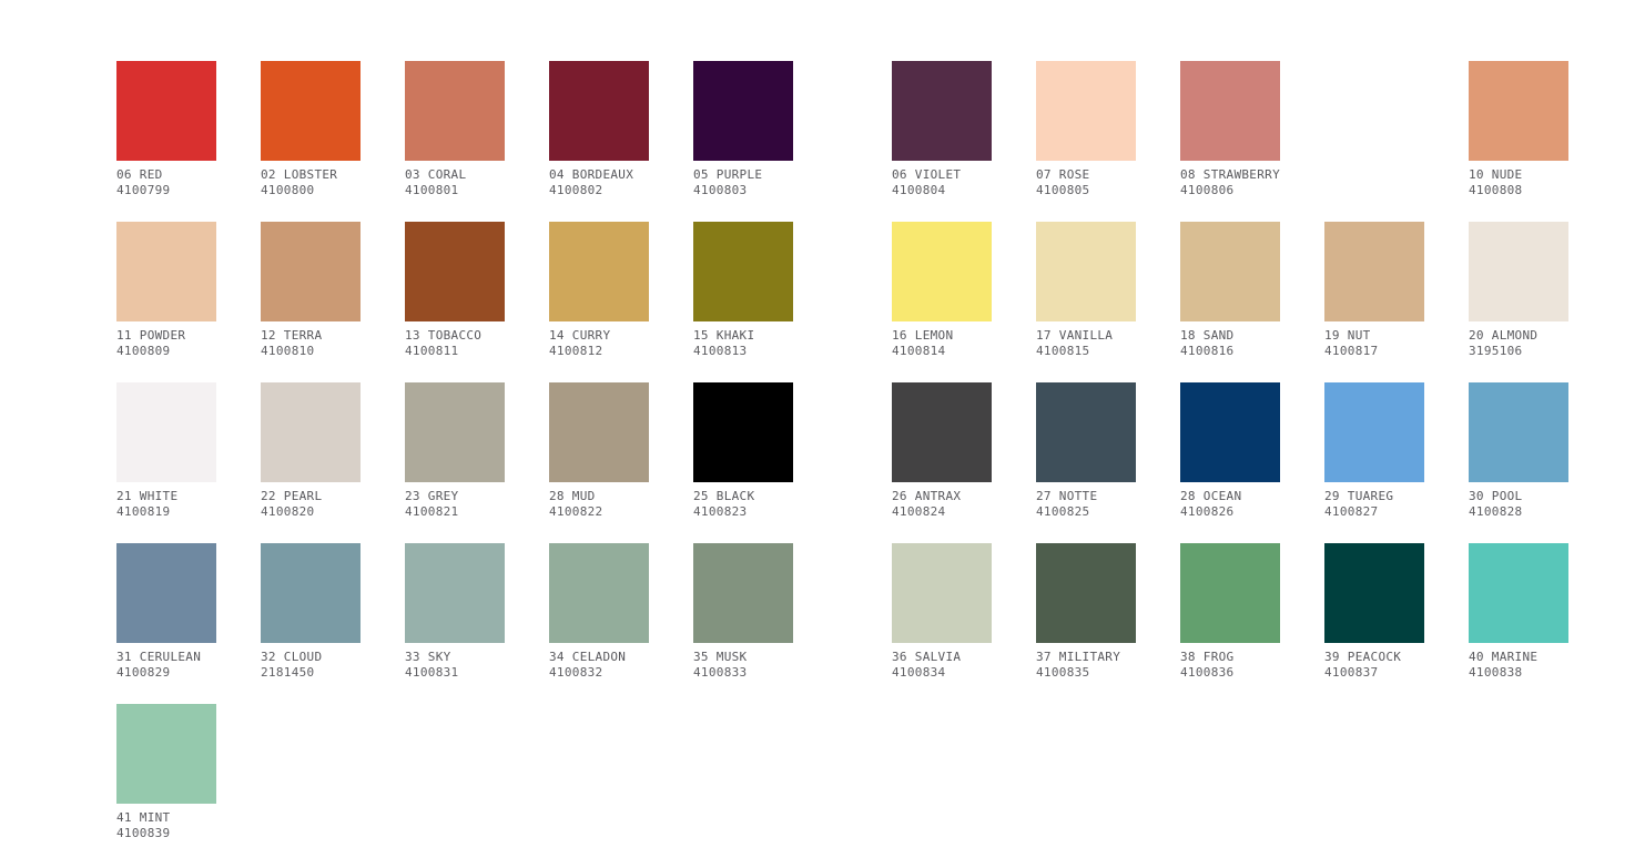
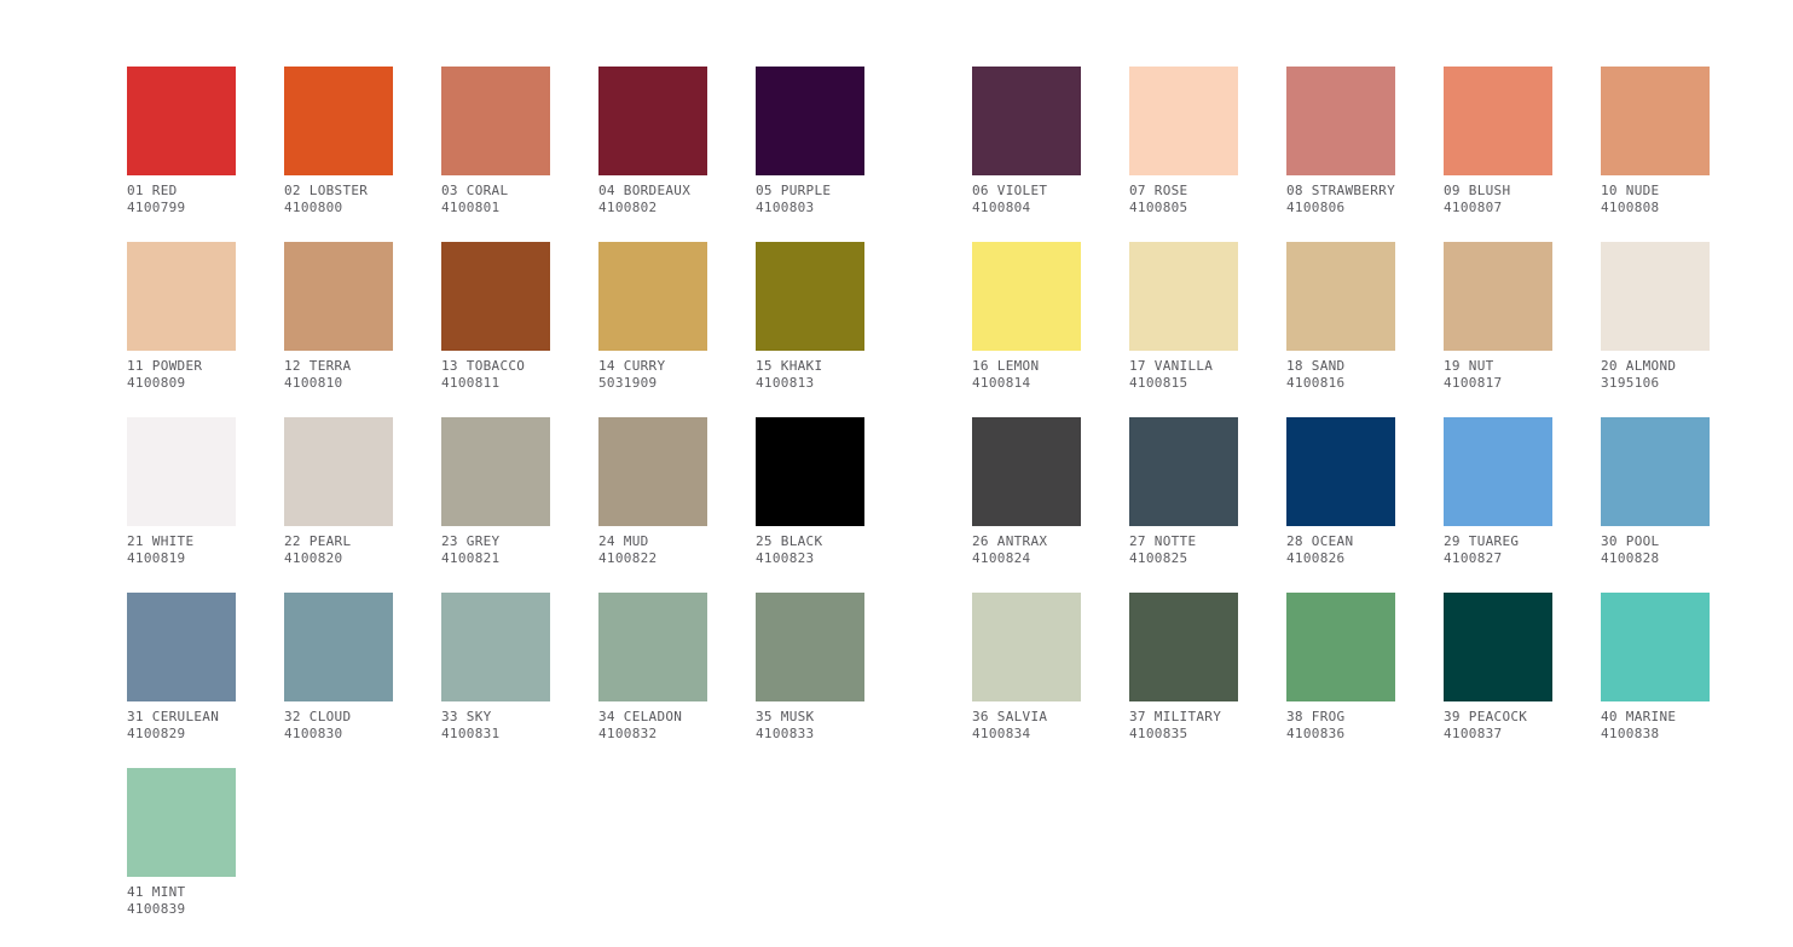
- 06 RED
+ 01 RED
  4100799
  02 LOBSTER
  4100800
  03 CORAL
  4100801
  04 BORDEAUX
  4100802
  05 PURPLE
  4100803
  06 VIOLET
  4100804
  07 ROSE
  4100805
  08 STRAWBERRY
  4100806
+ 09 BLUSH
+ 4100807
  10 NUDE
  4100808
  11 POWDER
  4100809
  12 TERRA
  4100810
  13 TOBACCO
  4100811
  14 CURRY
- 4100812
+ 5031909
  15 KHAKI
  4100813
  16 LEMON
  4100814
  17 VANILLA
  4100815
  18 SAND
  4100816
  19 NUT
  4100817
  20 ALMOND
  3195106
  21 WHITE
  4100819
  22 PEARL
  4100820
  23 GREY
  4100821
- 28 MUD
+ 24 MUD
  4100822
  25 BLACK
  4100823
  26 ANTRAX
  4100824
  27 NOTTE
  4100825
  28 OCEAN
  4100826
  29 TUAREG
  4100827
  30 POOL
  4100828
  31 CERULEAN
  4100829
  32 CLOUD
- 2181450
+ 4100830
  33 SKY
  4100831
  34 CELADON
  4100832
  35 MUSK
  4100833
  36 SALVIA
  4100834
  37 MILITARY
  4100835
  38 FROG
  4100836
  39 PEACOCK
  4100837
  40 MARINE
  4100838
  41 MINT
  4100839
